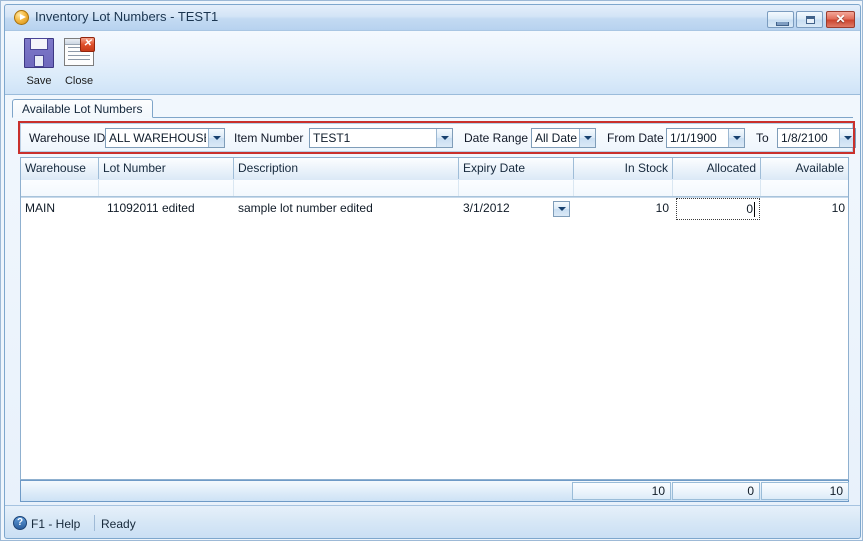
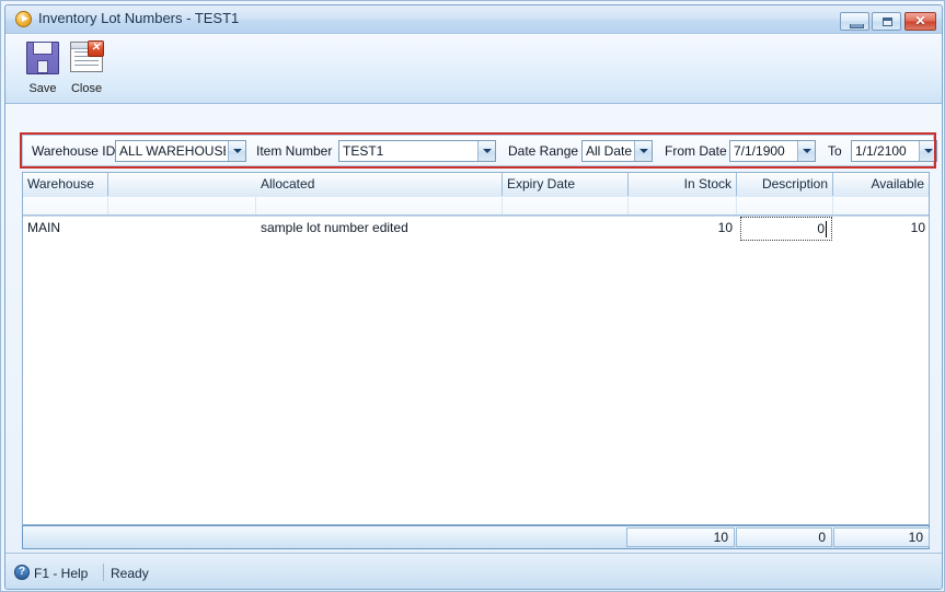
  Inventory Lot Numbers - TEST1
  ✕
  Save
  ✕
  Close
- Available Lot Numbers
  Warehouse ID
  ALL WAREHOUS
  Item Number
  TEST1
  Date Range
  All Date
  From Date
- 1/1/1900
+ 7/1/1900
  To
- 1/8/2100
+ 1/1/2100
  Warehouse
- Lot Number
- Description
+ Allocated
  Expiry Date
  In Stock
- Allocated
+ Description
  Available
  MAIN
- 11092011 edited
  sample lot number edited
- 3/1/2012
  10
  0
  10
  10
  0
  10
  ?
  F1 - Help
  Ready
